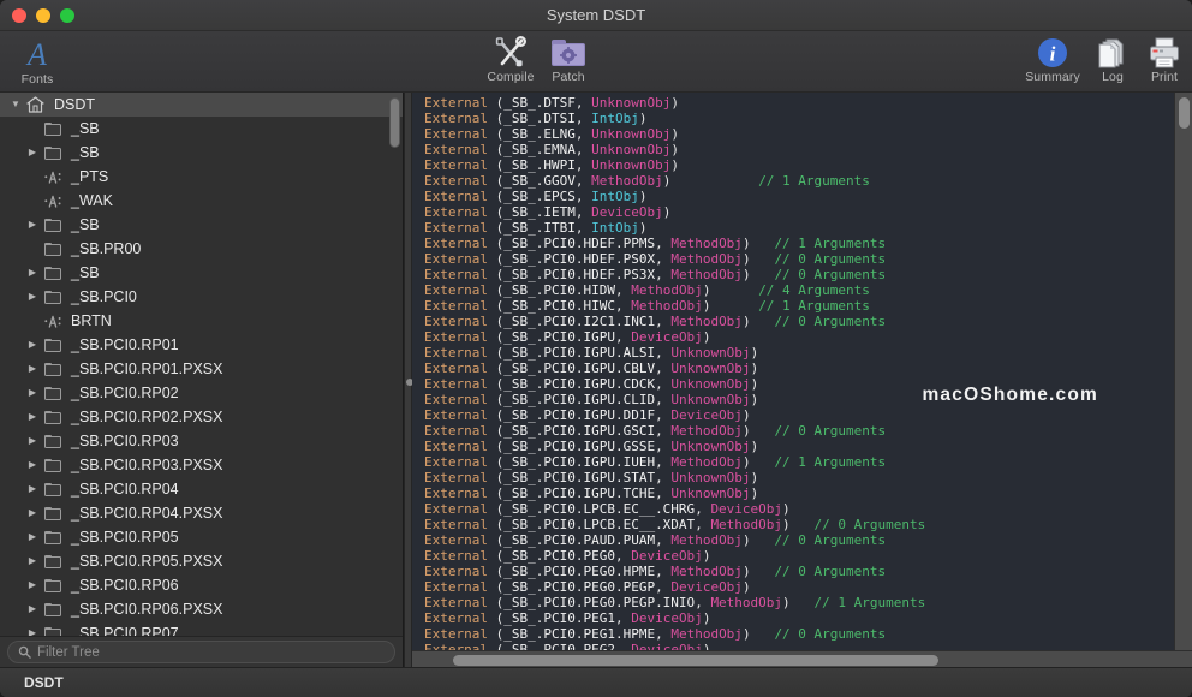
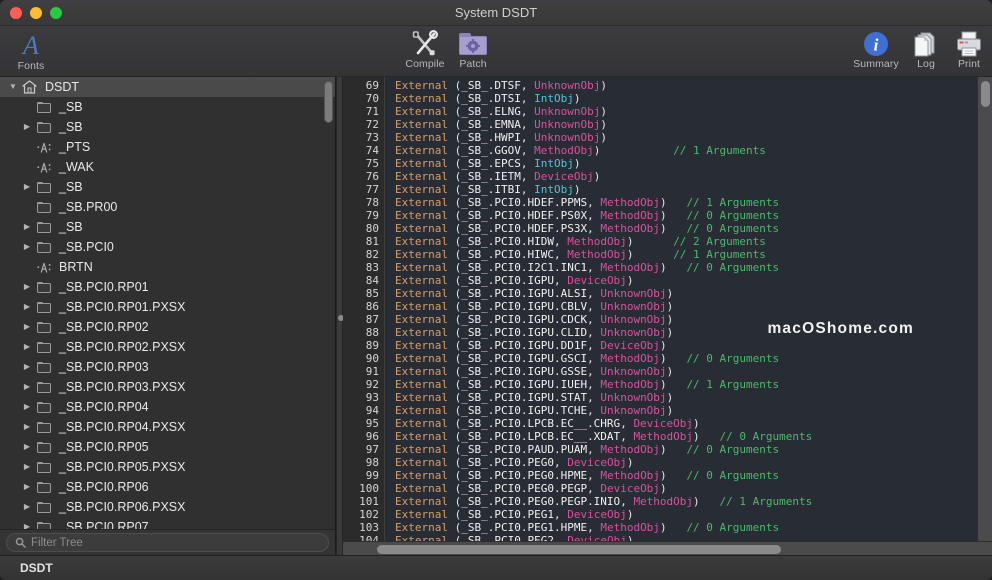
  System DSDT
  A
  Fonts
  Compile
  Patch
  i
  Summary
  Log
  Print
  ▼
  DSDT
  _SB
  ▶
  _SB
  _PTS
  _WAK
  ▶
  _SB
  _SB.PR00
  ▶
  _SB
  ▶
  _SB.PCI0
  BRTN
  ▶
  _SB.PCI0.RP01
  ▶
  _SB.PCI0.RP01.PXSX
  ▶
  _SB.PCI0.RP02
  ▶
  _SB.PCI0.RP02.PXSX
  ▶
  _SB.PCI0.RP03
  ▶
  _SB.PCI0.RP03.PXSX
  ▶
  _SB.PCI0.RP04
  ▶
  _SB.PCI0.RP04.PXSX
  ▶
  _SB.PCI0.RP05
  ▶
  _SB.PCI0.RP05.PXSX
  ▶
  _SB.PCI0.RP06
  ▶
  _SB.PCI0.RP06.PXSX
  ▶
  _SB.PCI0.RP07
  Filter Tree
+ 69
+ 70
+ 71
+ 72
+ 73
+ 74
+ 75
+ 76
+ 77
+ 78
+ 79
+ 80
+ 81
+ 82
+ 83
+ 84
+ 85
+ 86
+ 87
+ 88
+ 89
+ 90
+ 91
+ 92
+ 93
+ 94
+ 95
+ 96
+ 97
+ 98
+ 99
+ 100
+ 101
+ 102
+ 103
  External (_SB_.DTSF, UnknownObj)
  External (_SB_.DTSI, IntObj)
  External (_SB_.ELNG, UnknownObj)
  External (_SB_.EMNA, UnknownObj)
  External (_SB_.HWPI, UnknownObj)
  External (_SB_.GGOV, MethodObj) // 1 Arguments
  External (_SB_.EPCS, IntObj)
  External (_SB_.IETM, DeviceObj)
  External (_SB_.ITBI, IntObj)
  External (_SB_.PCI0.HDEF.PPMS, MethodObj) // 1 Arguments
  External (_SB_.PCI0.HDEF.PS0X, MethodObj) // 0 Arguments
  External (_SB_.PCI0.HDEF.PS3X, MethodObj) // 0 Arguments
- External (_SB_.PCI0.HIDW, MethodObj) // 4 Arguments
+ External (_SB_.PCI0.HIDW, MethodObj) // 2 Arguments
  External (_SB_.PCI0.HIWC, MethodObj) // 1 Arguments
  External (_SB_.PCI0.I2C1.INC1, MethodObj) // 0 Arguments
  External (_SB_.PCI0.IGPU, DeviceObj)
  External (_SB_.PCI0.IGPU.ALSI, UnknownObj)
  External (_SB_.PCI0.IGPU.CBLV, UnknownObj)
  External (_SB_.PCI0.IGPU.CDCK, UnknownObj)
  External (_SB_.PCI0.IGPU.CLID, UnknownObj)
  External (_SB_.PCI0.IGPU.DD1F, DeviceObj)
  External (_SB_.PCI0.IGPU.GSCI, MethodObj) // 0 Arguments
  External (_SB_.PCI0.IGPU.GSSE, UnknownObj)
  External (_SB_.PCI0.IGPU.IUEH, MethodObj) // 1 Arguments
  External (_SB_.PCI0.IGPU.STAT, UnknownObj)
  External (_SB_.PCI0.IGPU.TCHE, UnknownObj)
  External (_SB_.PCI0.LPCB.EC__.CHRG, DeviceObj)
  External (_SB_.PCI0.LPCB.EC__.XDAT, MethodObj) // 0 Arguments
  External (_SB_.PCI0.PAUD.PUAM, MethodObj) // 0 Arguments
  External (_SB_.PCI0.PEG0, DeviceObj)
  External (_SB_.PCI0.PEG0.HPME, MethodObj) // 0 Arguments
  External (_SB_.PCI0.PEG0.PEGP, DeviceObj)
  External (_SB_.PCI0.PEG0.PEGP.INIO, MethodObj) // 1 Arguments
  External (_SB_.PCI0.PEG1, DeviceObj)
  External (_SB_.PCI0.PEG1.HPME, MethodObj) // 0 Arguments
  macOShome.com
  DSDT
